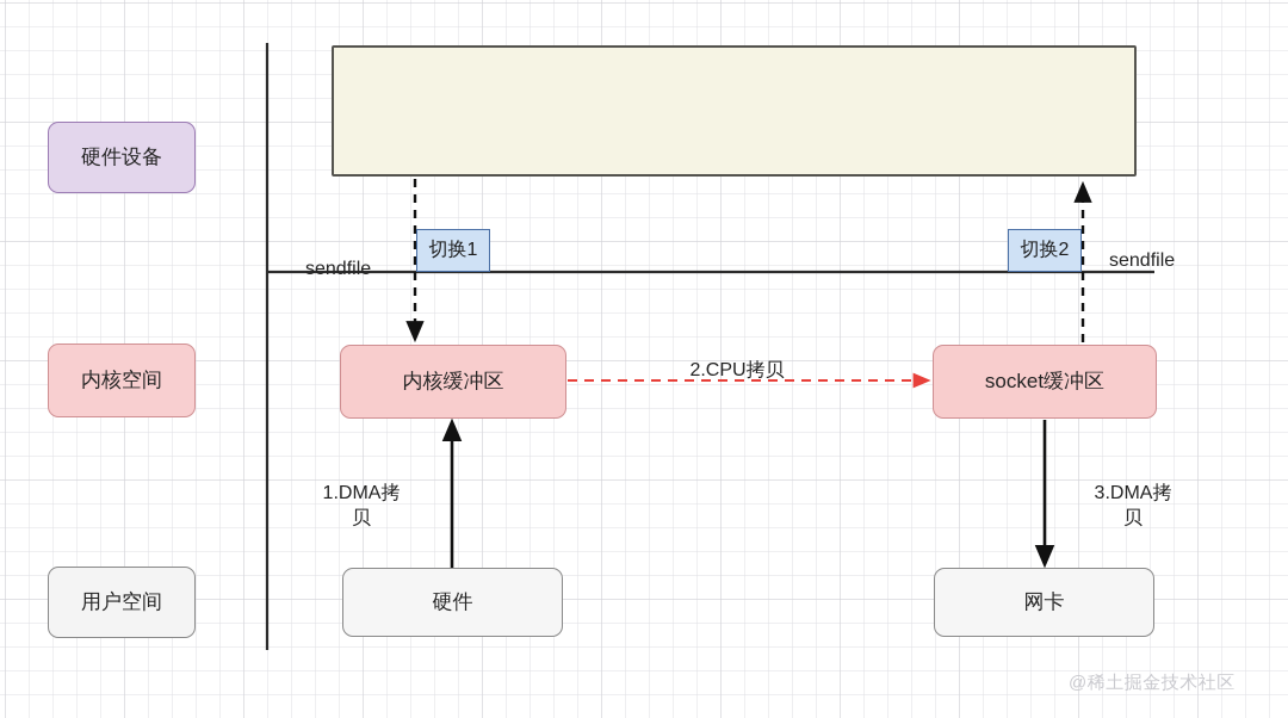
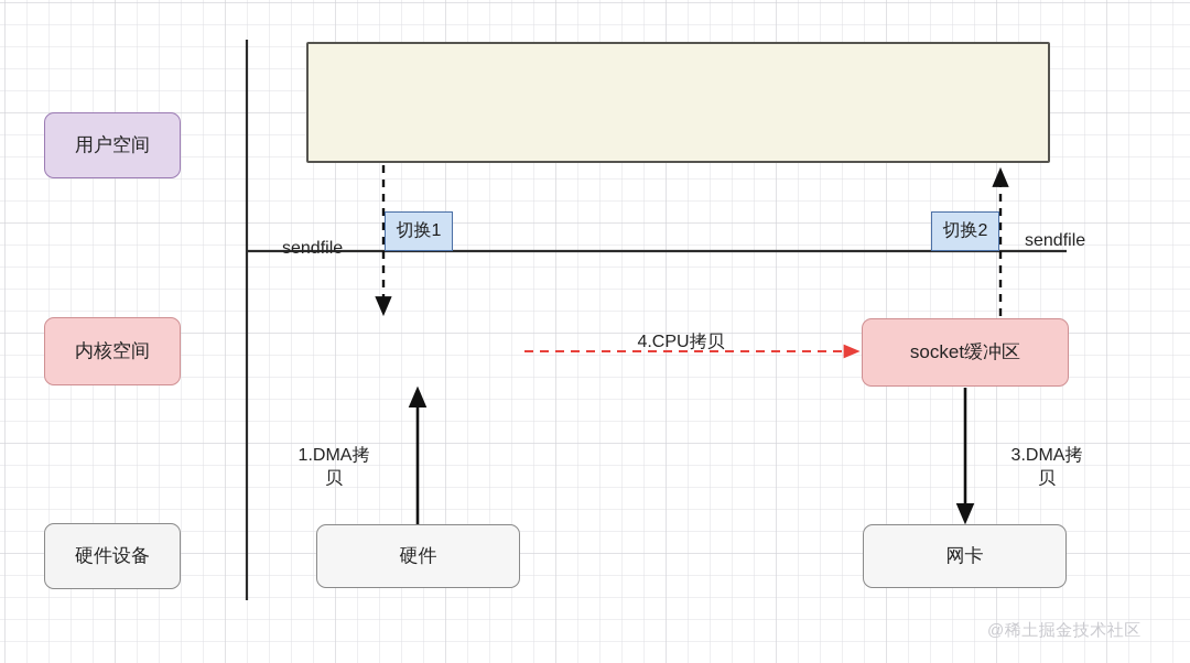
- 硬件设备
+ 用户空间
  内核空间
- 用户空间
+ 硬件设备
- 内核缓冲区
  socket缓冲区
  硬件
  网卡
  切换1
  切换2
  sendfile
  sendfile
  1.DMA拷
  贝
- 2.CPU拷贝
+ 4.CPU拷贝
  3.DMA拷
  贝
  @稀土掘金技术社区
